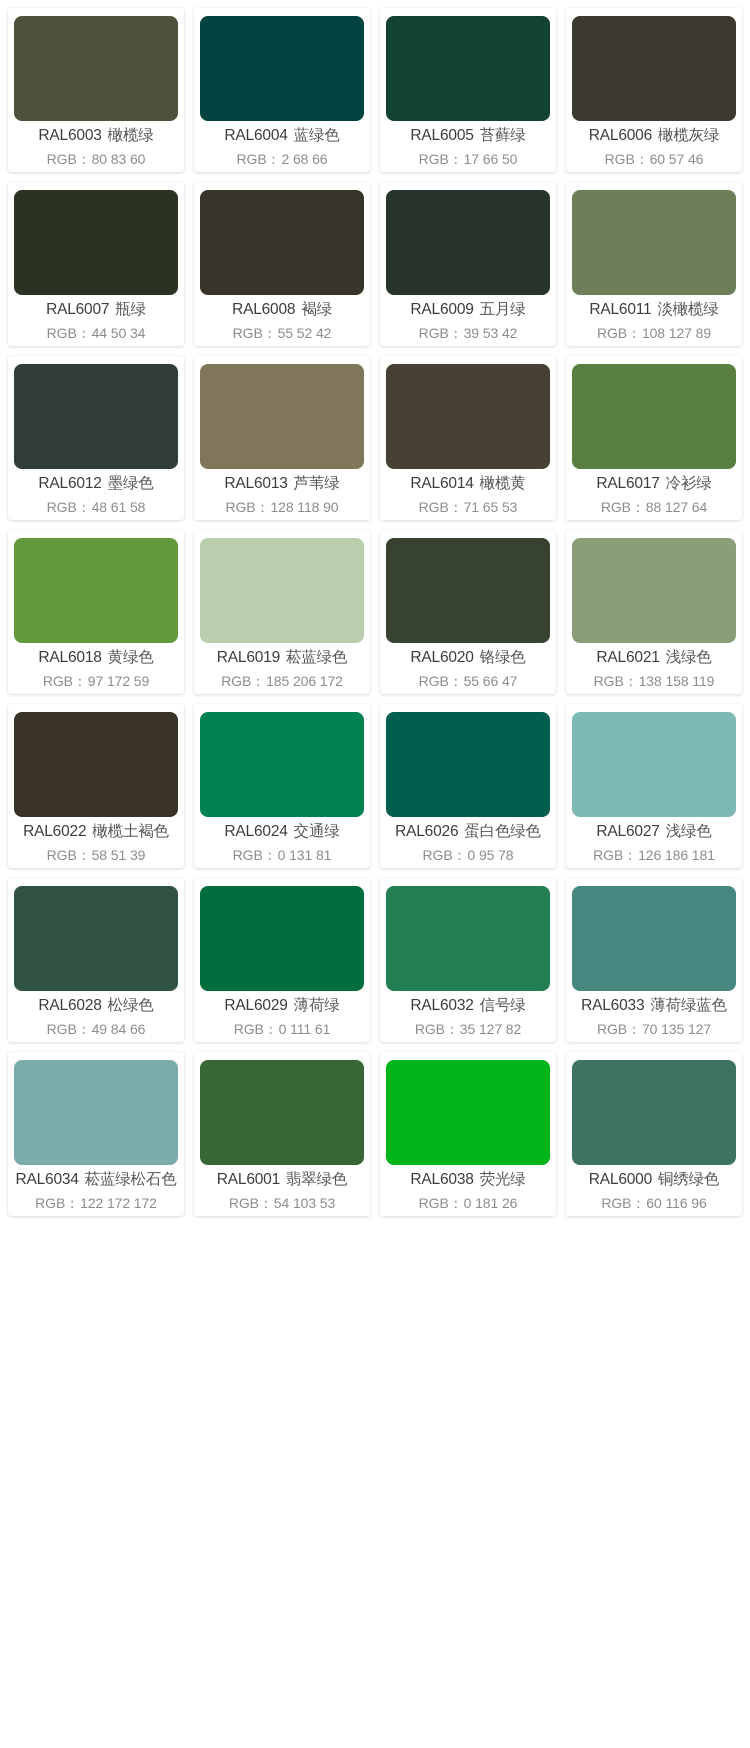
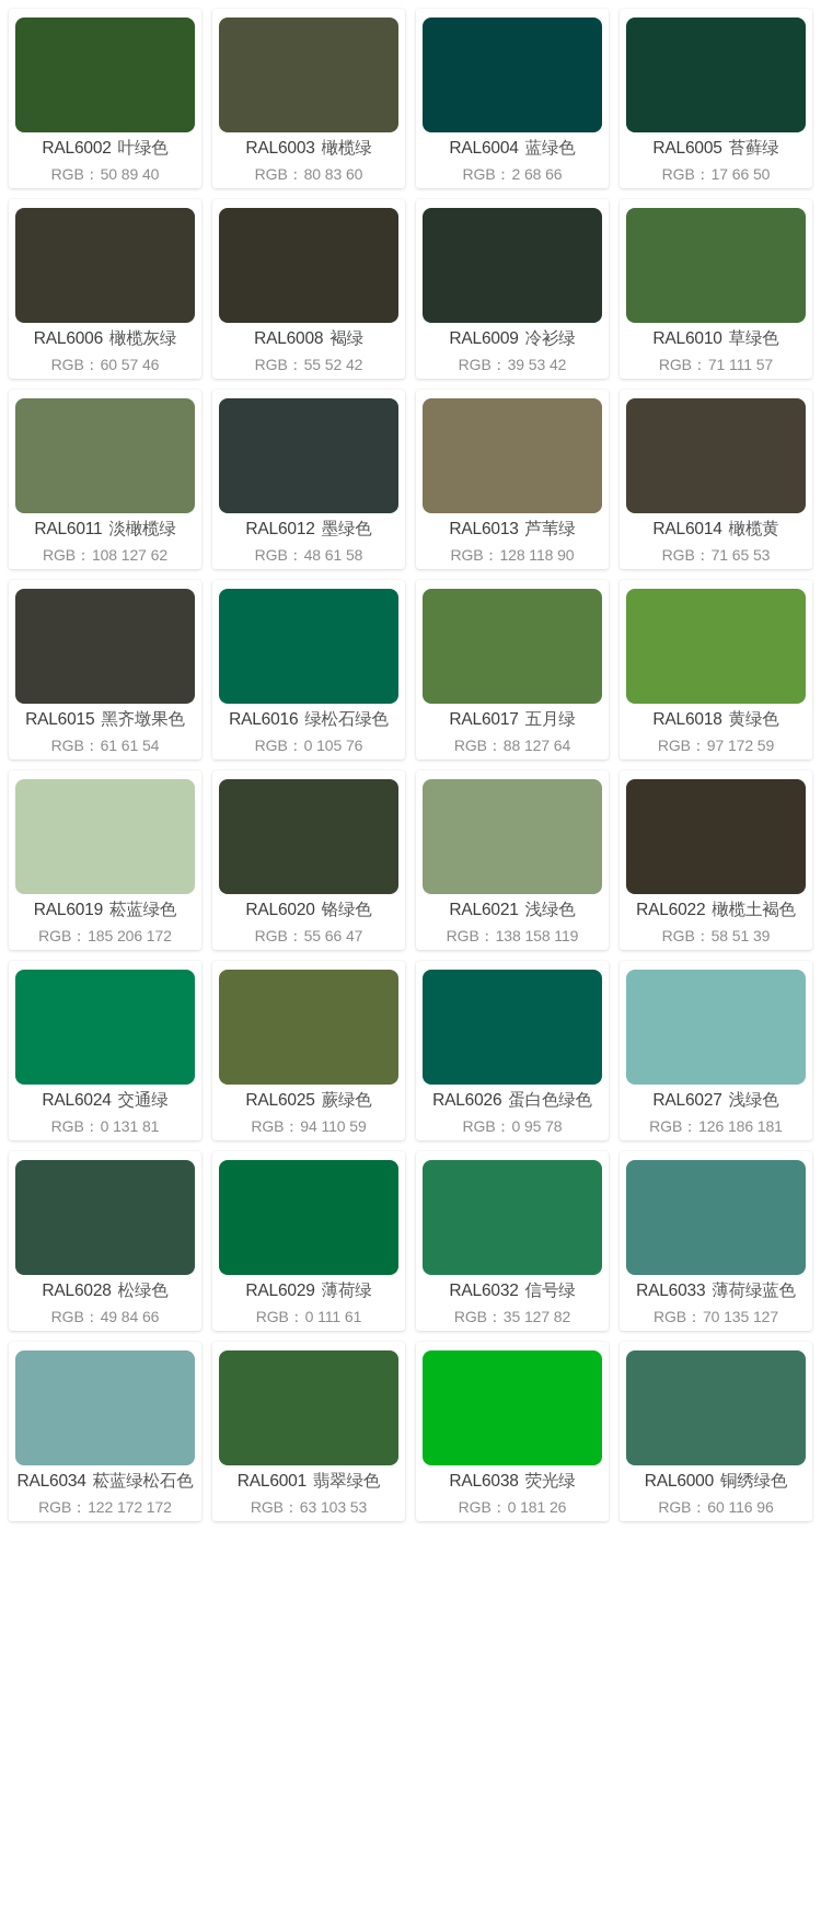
+ RAL6002 叶绿色
+ RGB：50 89 40
  RAL6003 橄榄绿
  RGB：80 83 60
  RAL6004 蓝绿色
  RGB：2 68 66
  RAL6005 苔藓绿
  RGB：17 66 50
  RAL6006 橄榄灰绿
  RGB：60 57 46
- RAL6007 瓶绿
- RGB：44 50 34
  RAL6008 褐绿
  RGB：55 52 42
- RAL6009 五月绿
+ RAL6009 冷衫绿
  RGB：39 53 42
+ RAL6010 草绿色
+ RGB：71 111 57
  RAL6011 淡橄榄绿
- RGB：108 127 89
+ RGB：108 127 62
  RAL6012 墨绿色
  RGB：48 61 58
  RAL6013 芦苇绿
  RGB：128 118 90
  RAL6014 橄榄黄
  RGB：71 65 53
+ RAL6015 黑齐墩果色
+ RGB：61 61 54
+ RAL6016 绿松石绿色
+ RGB：0 105 76
- RAL6017 冷衫绿
+ RAL6017 五月绿
  RGB：88 127 64
  RAL6018 黄绿色
  RGB：97 172 59
  RAL6019 菘蓝绿色
  RGB：185 206 172
  RAL6020 铬绿色
  RGB：55 66 47
  RAL6021 浅绿色
  RGB：138 158 119
  RAL6022 橄榄土褐色
  RGB：58 51 39
  RAL6024 交通绿
  RGB：0 131 81
+ RAL6025 蕨绿色
+ RGB：94 110 59
  RAL6026 蛋白色绿色
  RGB：0 95 78
  RAL6027 浅绿色
  RGB：126 186 181
  RAL6028 松绿色
  RGB：49 84 66
  RAL6029 薄荷绿
  RGB：0 111 61
  RAL6032 信号绿
  RGB：35 127 82
  RAL6033 薄荷绿蓝色
  RGB：70 135 127
  RAL6034 菘蓝绿松石色
  RGB：122 172 172
  RAL6001 翡翠绿色
- RGB：54 103 53
+ RGB：63 103 53
  RAL6038 荧光绿
  RGB：0 181 26
  RAL6000 铜绣绿色
  RGB：60 116 96
